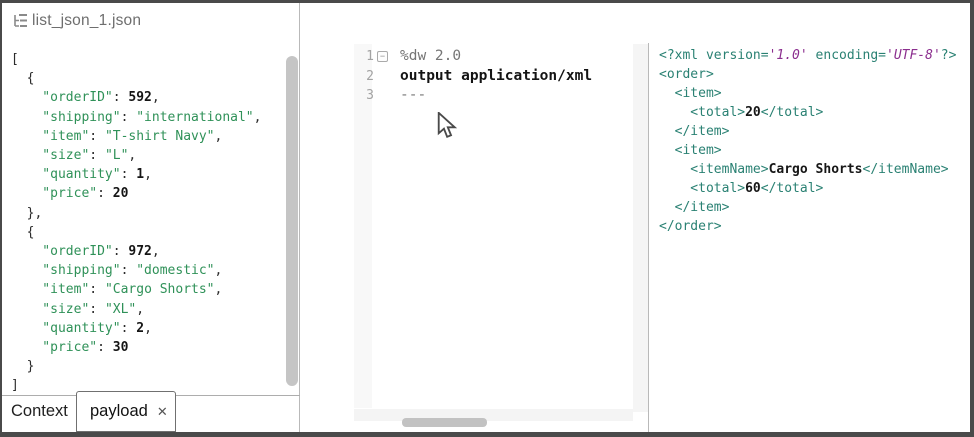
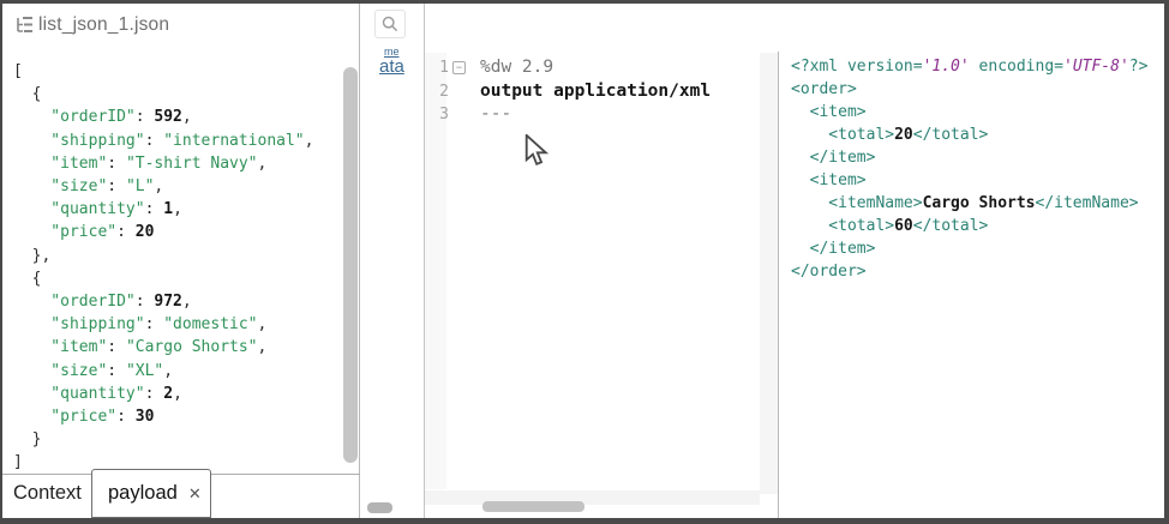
  list_json_1.json
  [
  {
  "orderID": 592,
  "shipping": "international",
  "item": "T-shirt Navy",
  "size": "L",
  "quantity": 1,
  "price": 20
  },
  {
  "orderID": 972,
  "shipping": "domestic",
  "item": "Cargo Shorts",
  "size": "XL",
  "quantity": 2,
  "price": 30
  }
  ]
  Context
  payload
  ✕
+ me
+ ata
- 1 %dw 2.0
+ 1 %dw 2.9
  2 output application/xml
  3 ---
  −
  <?xml version='1.0' encoding='UTF-8'?>
  <order>
  <item>
  <total>20</total>
  </item>
  <item>
  <itemName>Cargo Shorts</itemName>
  <total>60</total>
  </item>
  </order>
